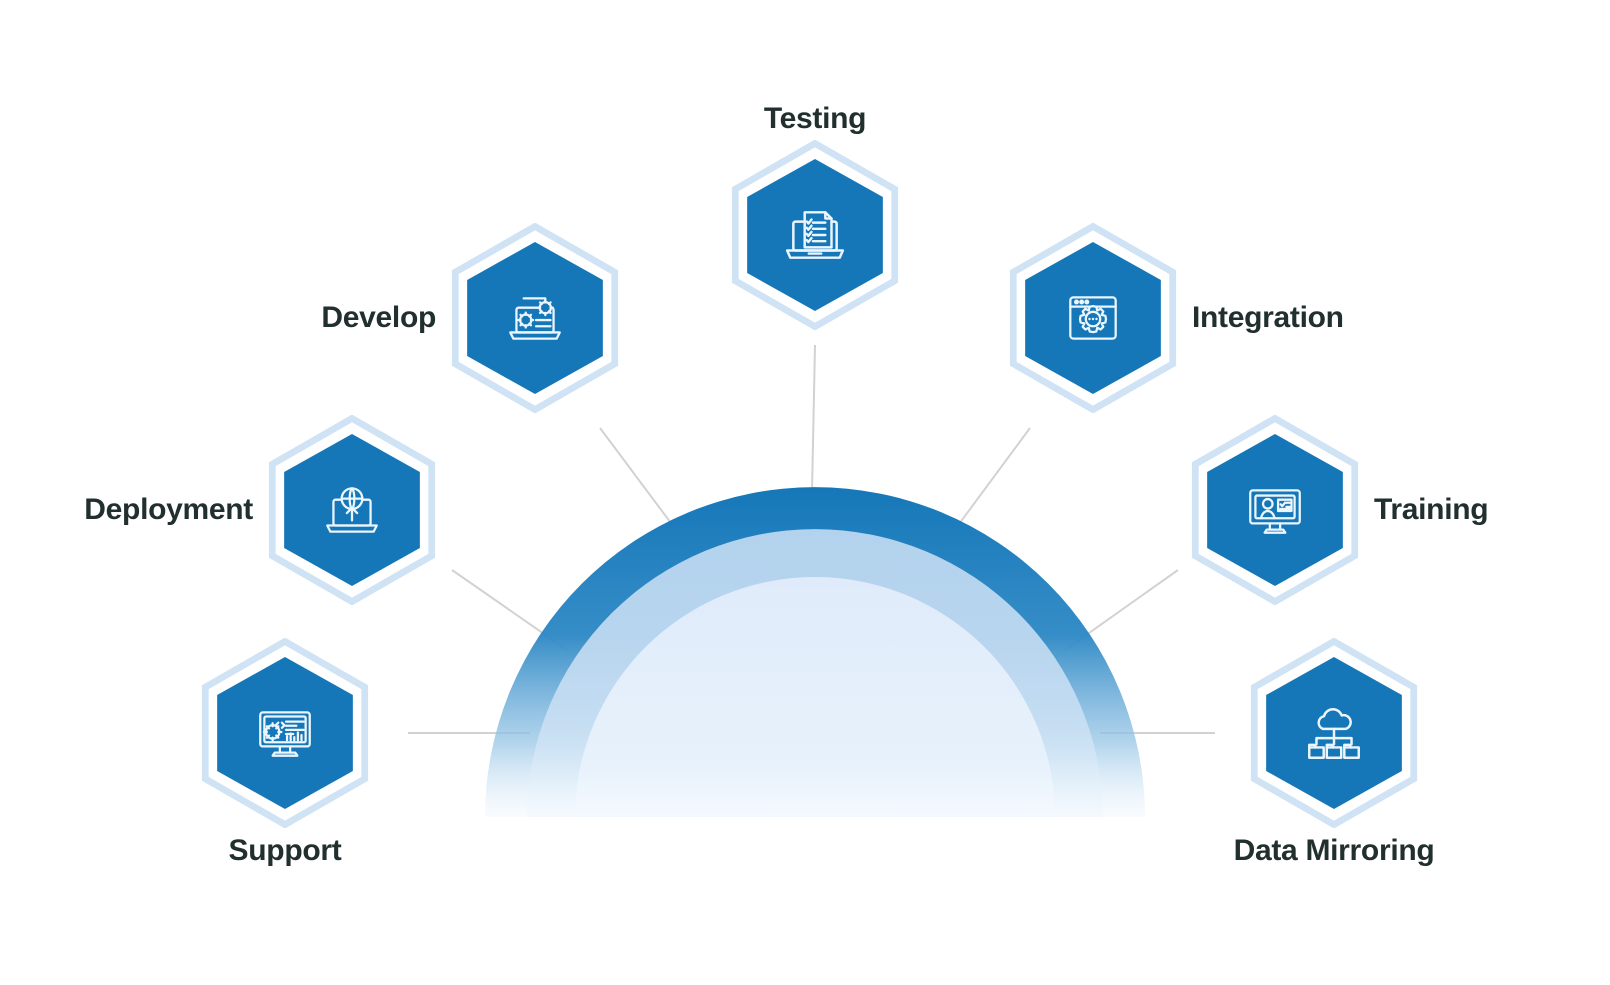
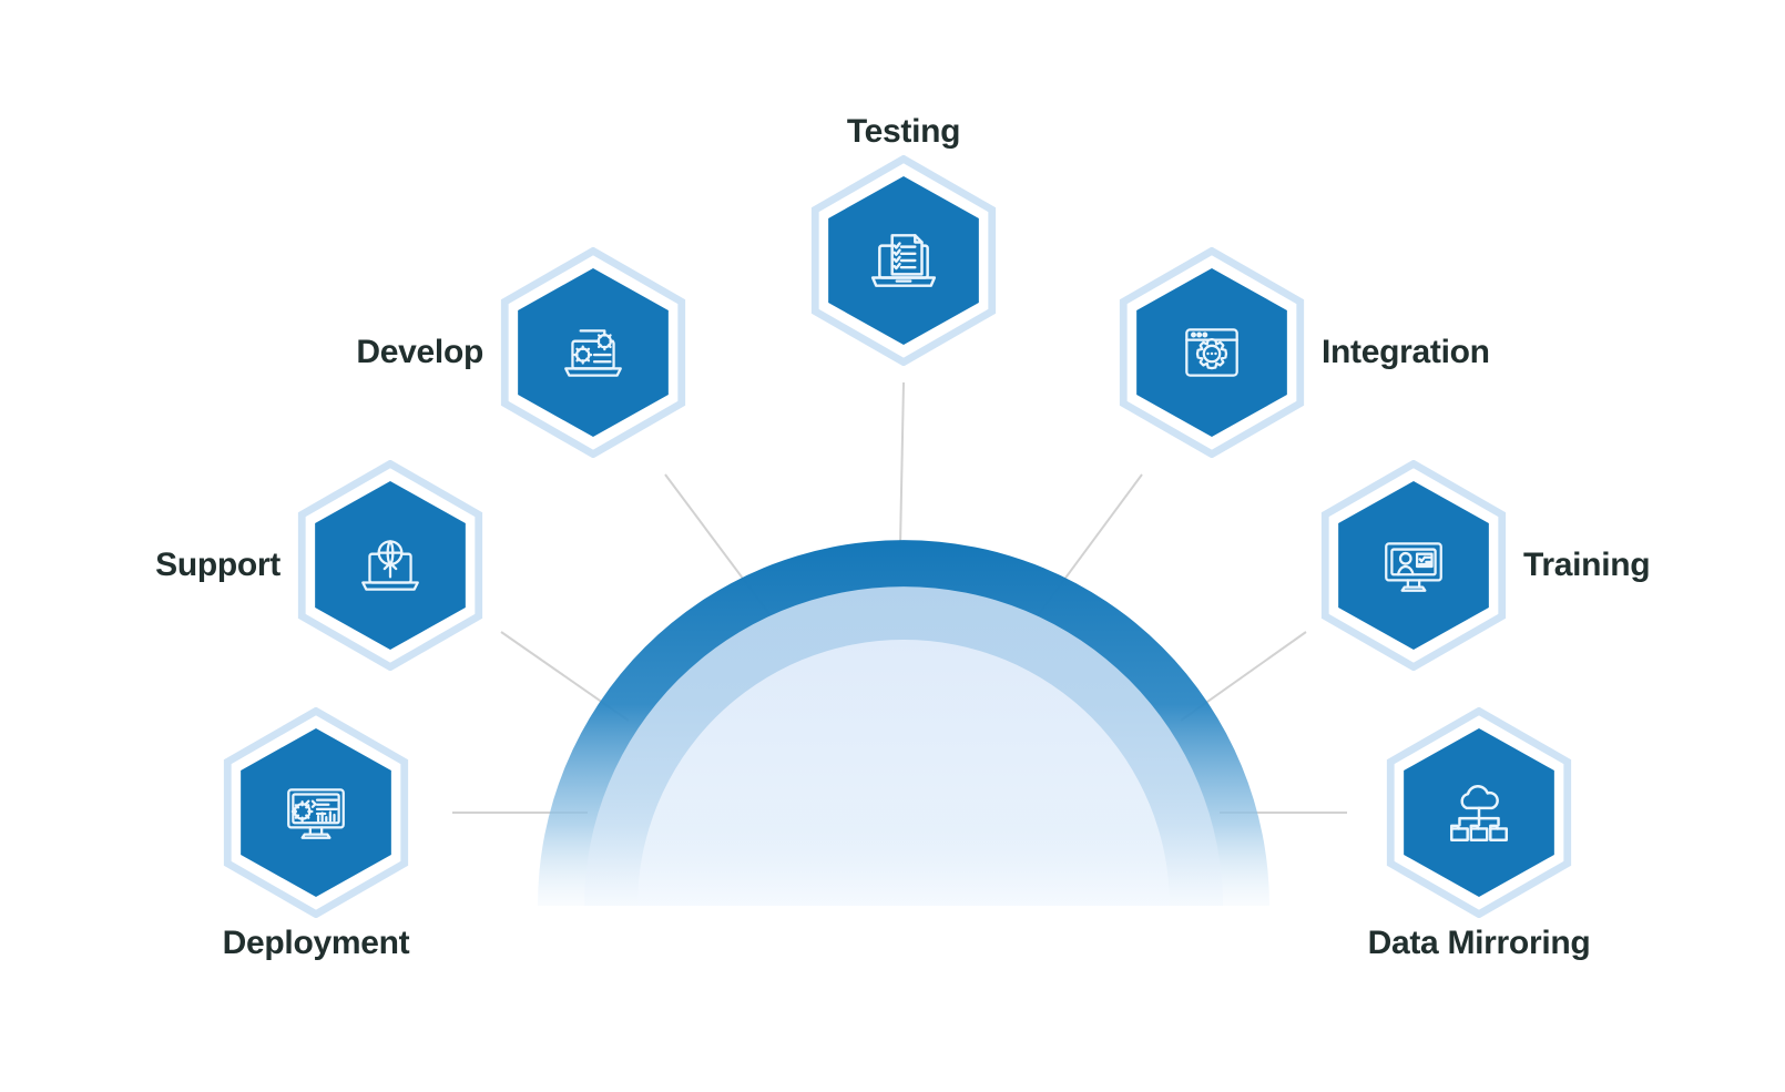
  Testing
  Develop
  Integration
- Deployment
+ Support
  Training
- Support
+ Deployment
  Data Mirroring
